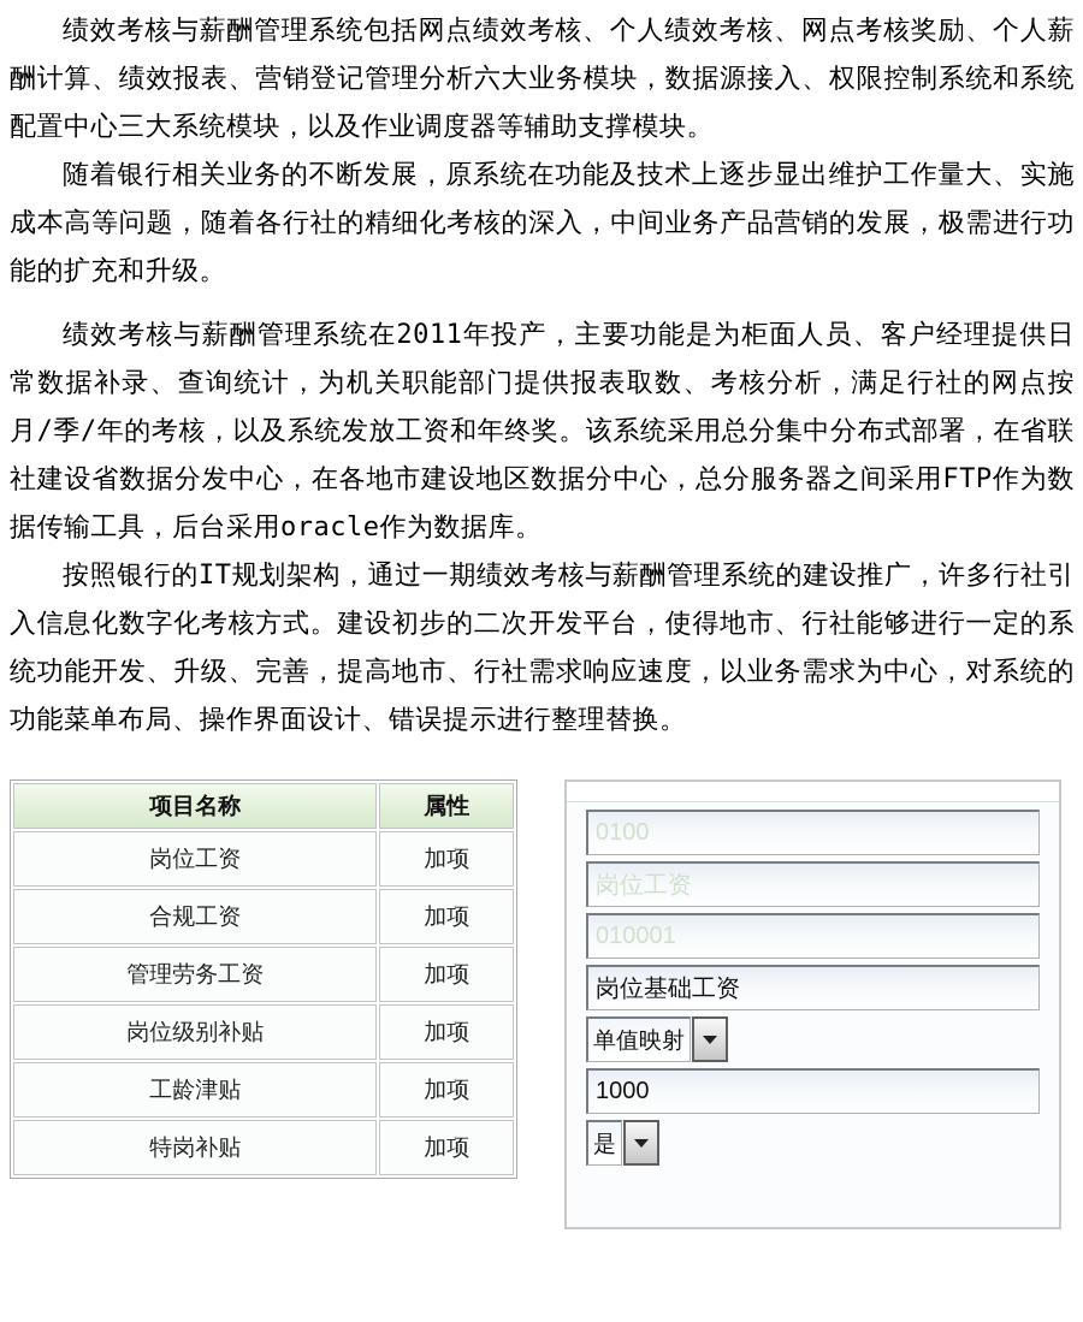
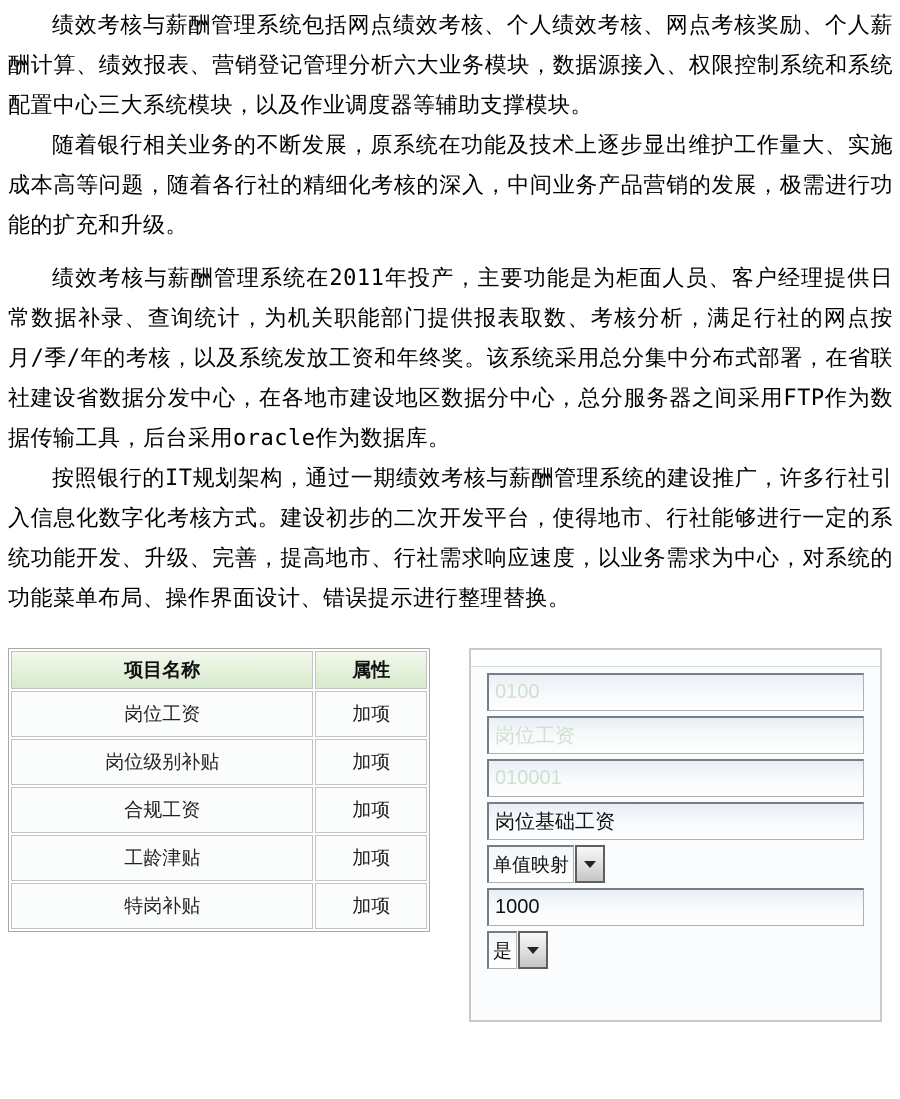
  绩效考核与薪酬管理系统包括网点绩效考核、个人绩效考核、网点考核奖励、个人薪酬计算、绩效报表、营销登记管理分析六大业务模块，数据源接入、权限控制系统和系统配置中心三大系统模块，以及作业调度器等辅助支撑模块。
  随着银行相关业务的不断发展，原系统在功能及技术上逐步显出维护工作量大、实施成本高等问题，随着各行社的精细化考核的深入，中间业务产品营销的发展，极需进行功能的扩充和升级。
  绩效考核与薪酬管理系统在2011年投产，主要功能是为柜面人员、客户经理提供日常数据补录、查询统计，为机关职能部门提供报表取数、考核分析，满足行社的网点按月/季/年的考核，以及系统发放工资和年终奖。该系统采用总分集中分布式部署，在省联社建设省数据分发中心，在各地市建设地区数据分中心，总分服务器之间采用FTP作为数据传输工具，后台采用oracle作为数据库。
  按照银行的IT规划架构，通过一期绩效考核与薪酬管理系统的建设推广，许多行社引入信息化数字化考核方式。建设初步的二次开发平台，使得地市、行社能够进行一定的系统功能开发、升级、完善，提高地市、行社需求响应速度，以业务需求为中心，对系统的功能菜单布局、操作界面设计、错误提示进行整理替换。
  项目名称	属性
  岗位工资	加项
- 合规工资	加项
+ 岗位级别补贴	加项
- 管理劳务工资	加项
- 岗位级别补贴	加项
+ 合规工资	加项
  工龄津贴	加项
  特岗补贴	加项
  0100
  岗位工资
  010001
  岗位基础工资
  单值映射
  1000
  是
